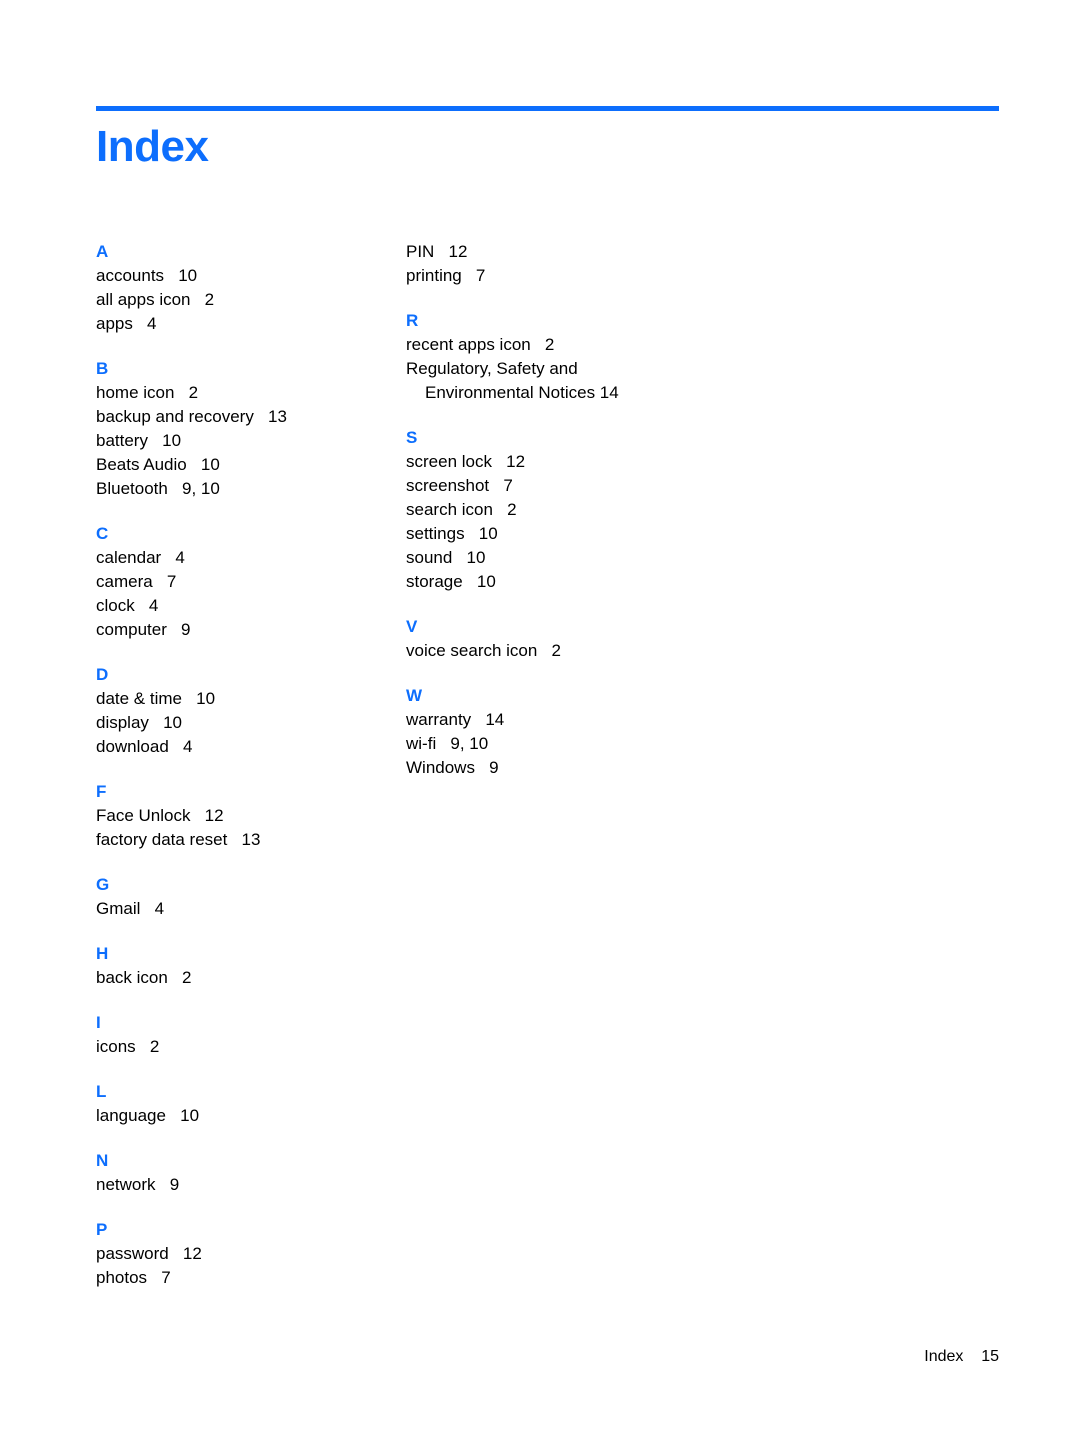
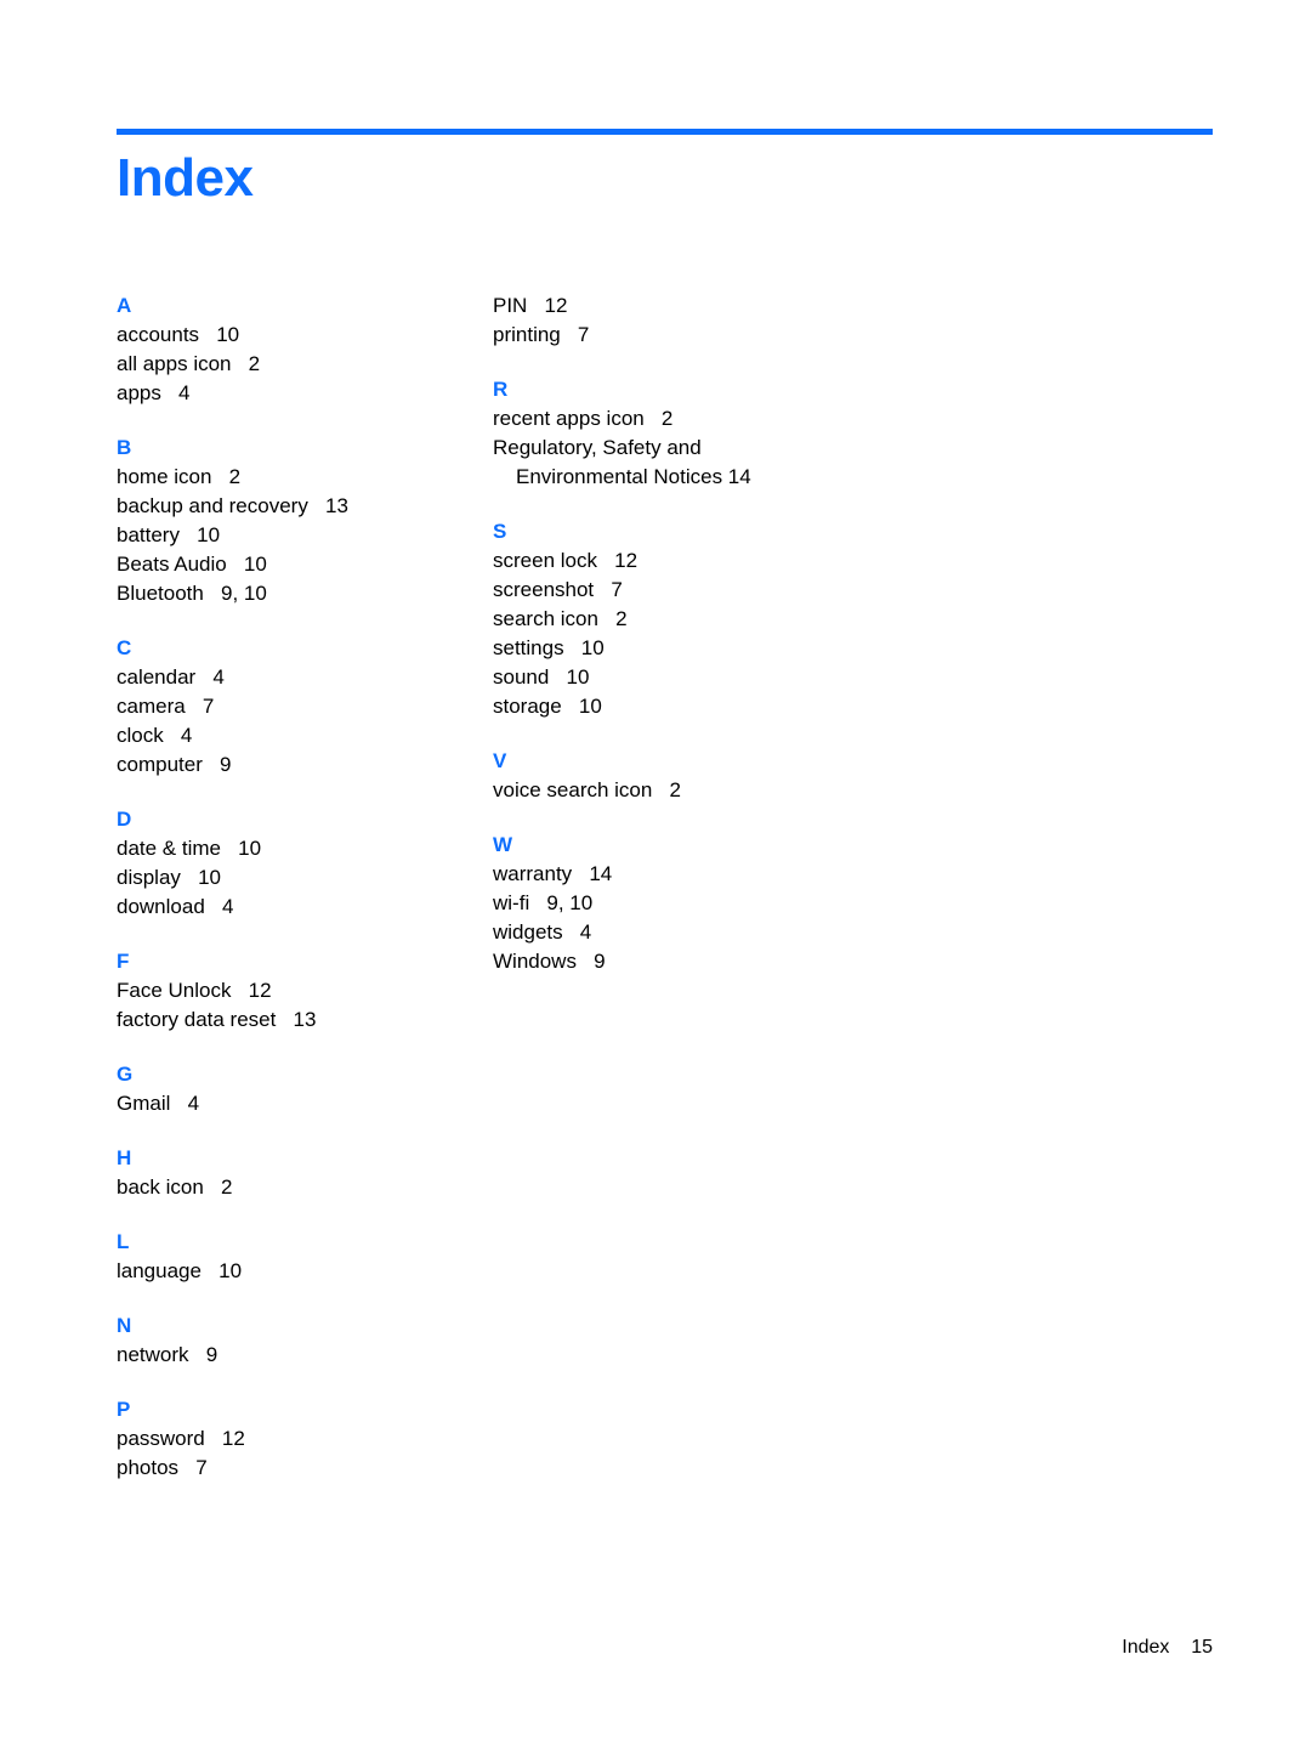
  Index
  A
  accounts 10
  all apps icon 2
  apps 4
  B
  home icon 2
  backup and recovery 13
  battery 10
  Beats Audio 10
  Bluetooth 9, 10
  C
  calendar 4
  camera 7
  clock 4
  computer 9
  D
  date & time 10
  display 10
  download 4
  F
  Face Unlock 12
  factory data reset 13
  G
  Gmail 4
  H
  back icon 2
- I
- icons 2
  L
  language 10
  N
  network 9
  P
  password 12
  photos 7
  PIN 12
  printing 7
  R
  recent apps icon 2
  Regulatory, Safety and
  Environmental Notices 14
  S
  screen lock 12
  screenshot 7
  search icon 2
  settings 10
  sound 10
  storage 10
  V
  voice search icon 2
  W
  warranty 14
  wi-fi 9, 10
+ widgets 4
  Windows 9
  Index 15
